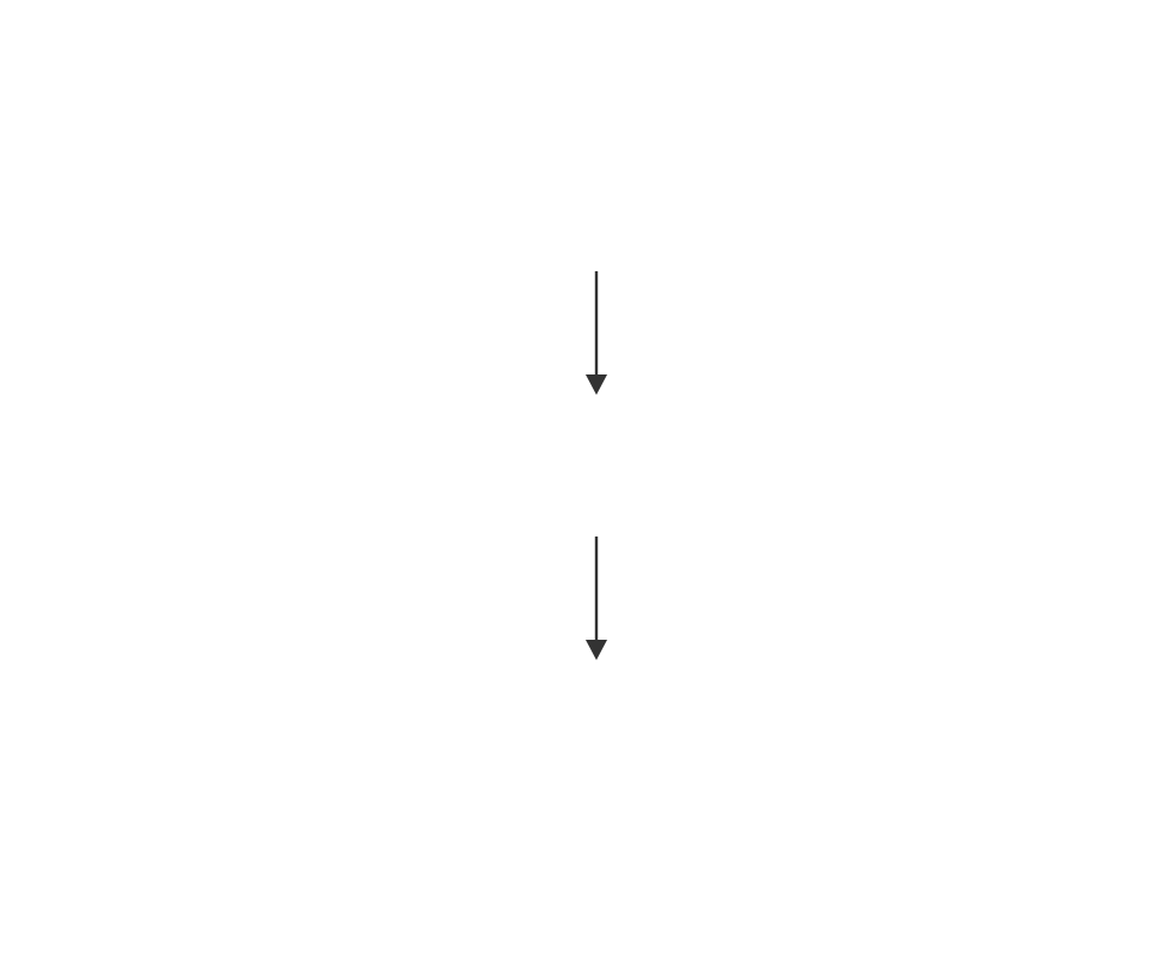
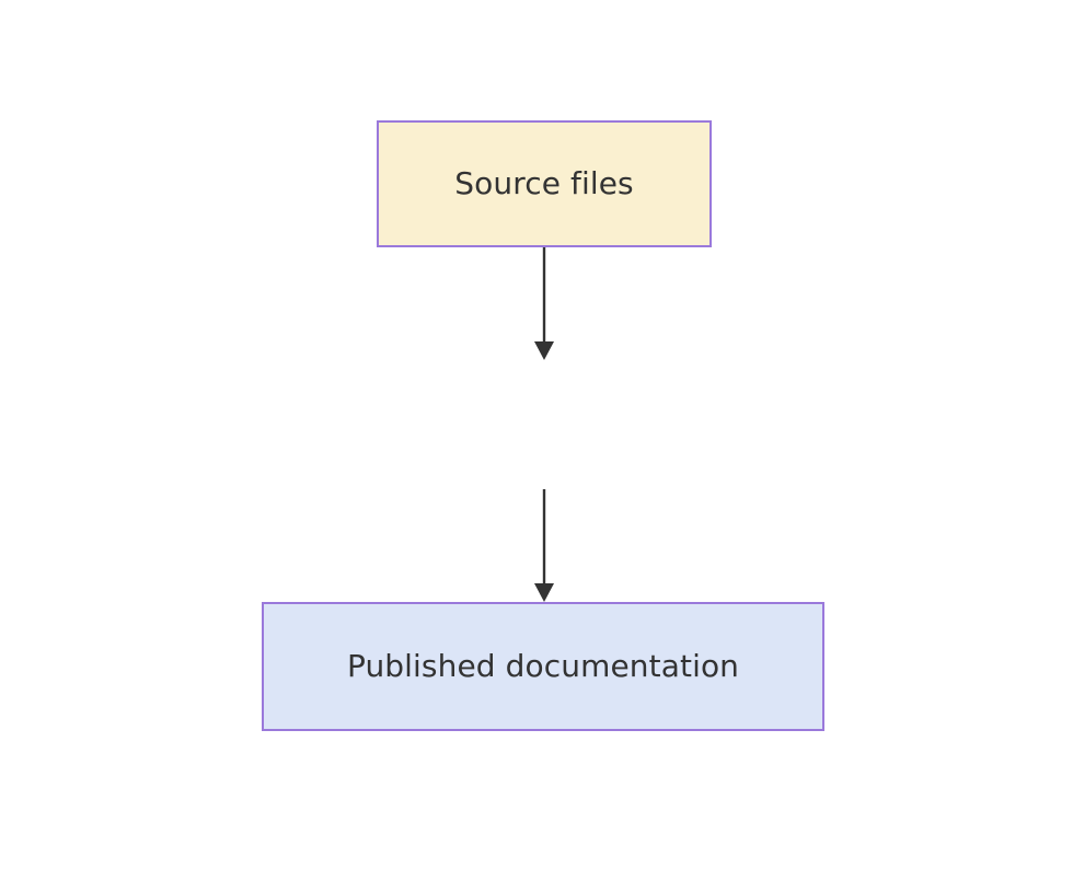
+ Source files
+ Published documentation
